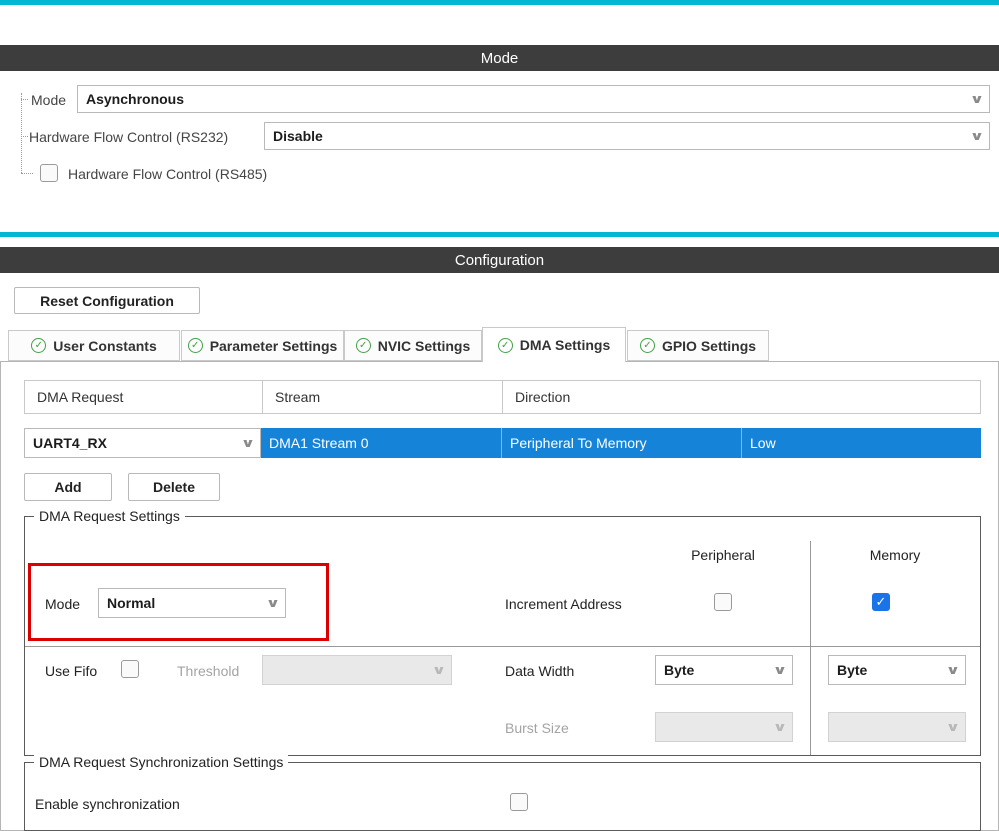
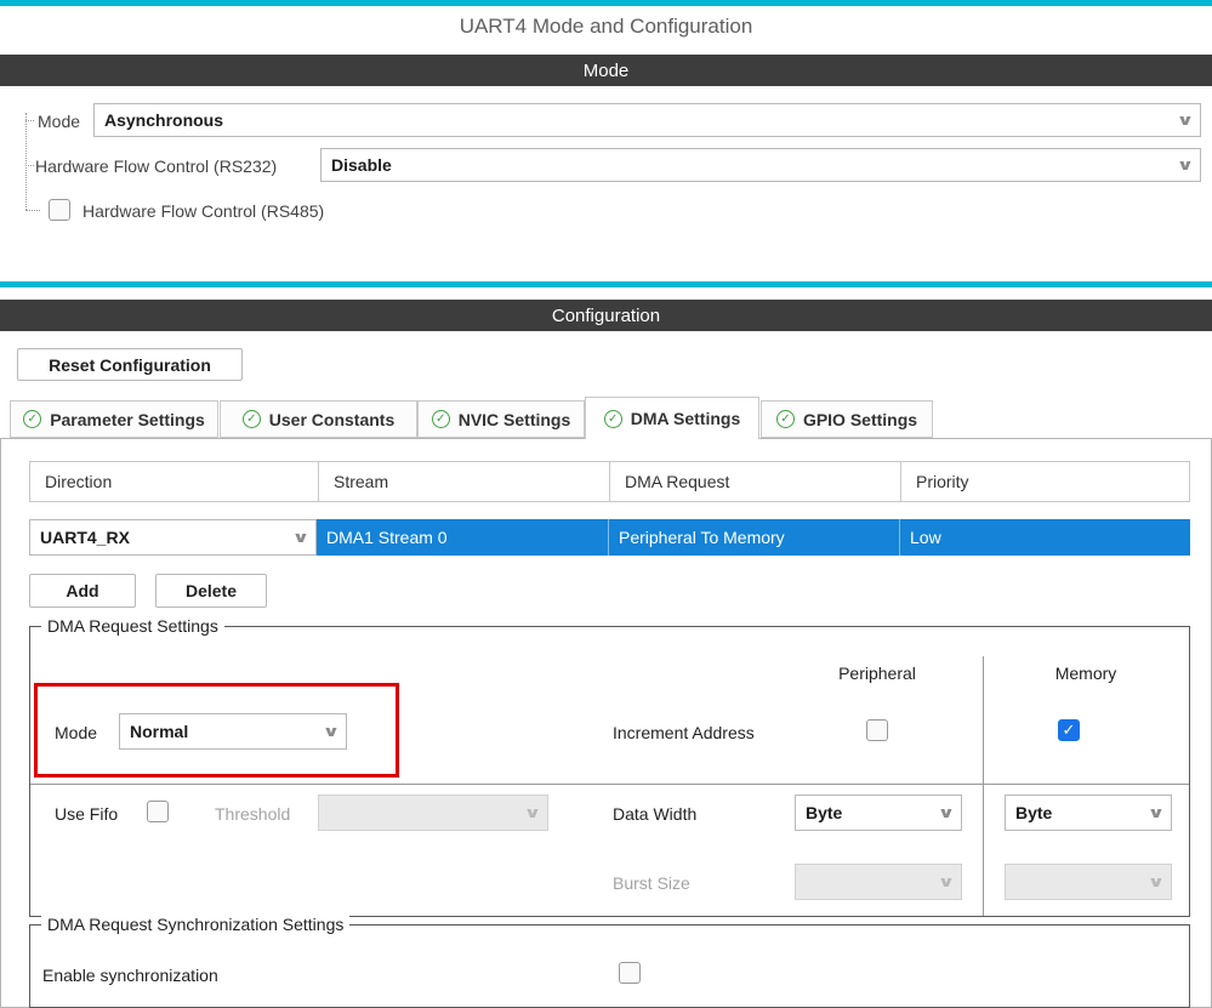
+ UART4 Mode and Configuration
  Mode
  Mode
  Asynchronous
  ∨
  Hardware Flow Control (RS232)
  Disable
  ∨
  Hardware Flow Control (RS485)
  Configuration
  Reset Configuration
  ✓
- User Constants
+ Parameter Settings
  ✓
- Parameter Settings
+ User Constants
  ✓
  NVIC Settings
  ✓
  DMA Settings
  ✓
  GPIO Settings
- DMA Request
+ Direction
  Stream
- Direction
+ DMA Request
+ Priority
  UART4_RX
  ∨
  DMA1 Stream 0
  Peripheral To Memory
  Low
  Add
  Delete
  DMA Request Settings
  Peripheral
  Memory
  Mode
  Normal
  ∨
  Increment Address
  ✓
  Use Fifo
  Threshold
  ∨
  Data Width
  Byte
  ∨
  Byte
  ∨
  Burst Size
  ∨
  ∨
  DMA Request Synchronization Settings
  Enable synchronization
